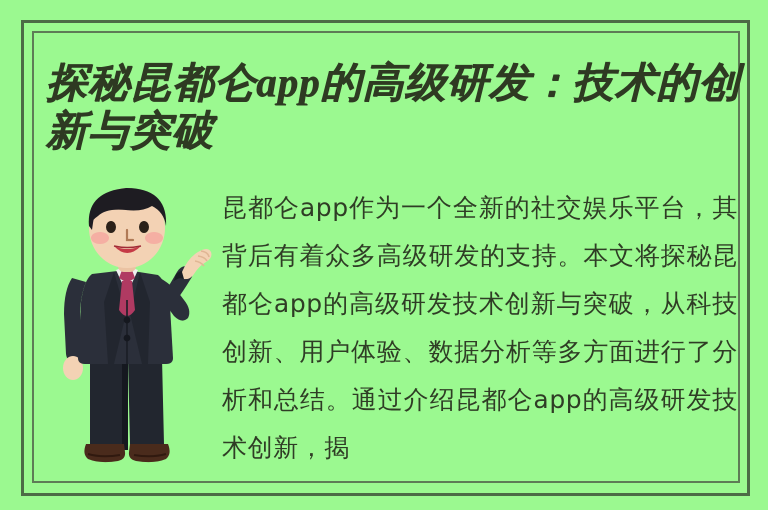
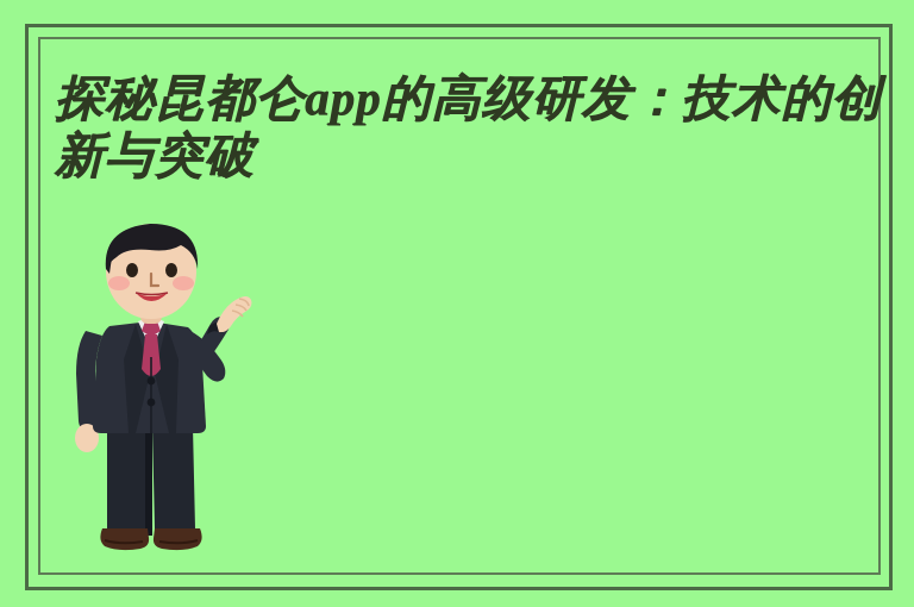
  探秘昆都仑app的高级研发：技术的创新与突破
- 昆都仑app作为一个全新的社交娱乐平台，其背后有着众多高级研发的支持。本文将探秘昆都仑app的高级研发技术创新与突破，从科技创新、用户体验、数据分析等多方面进行了分析和总结。通过介绍昆都仑app的高级研发技术创新，揭
